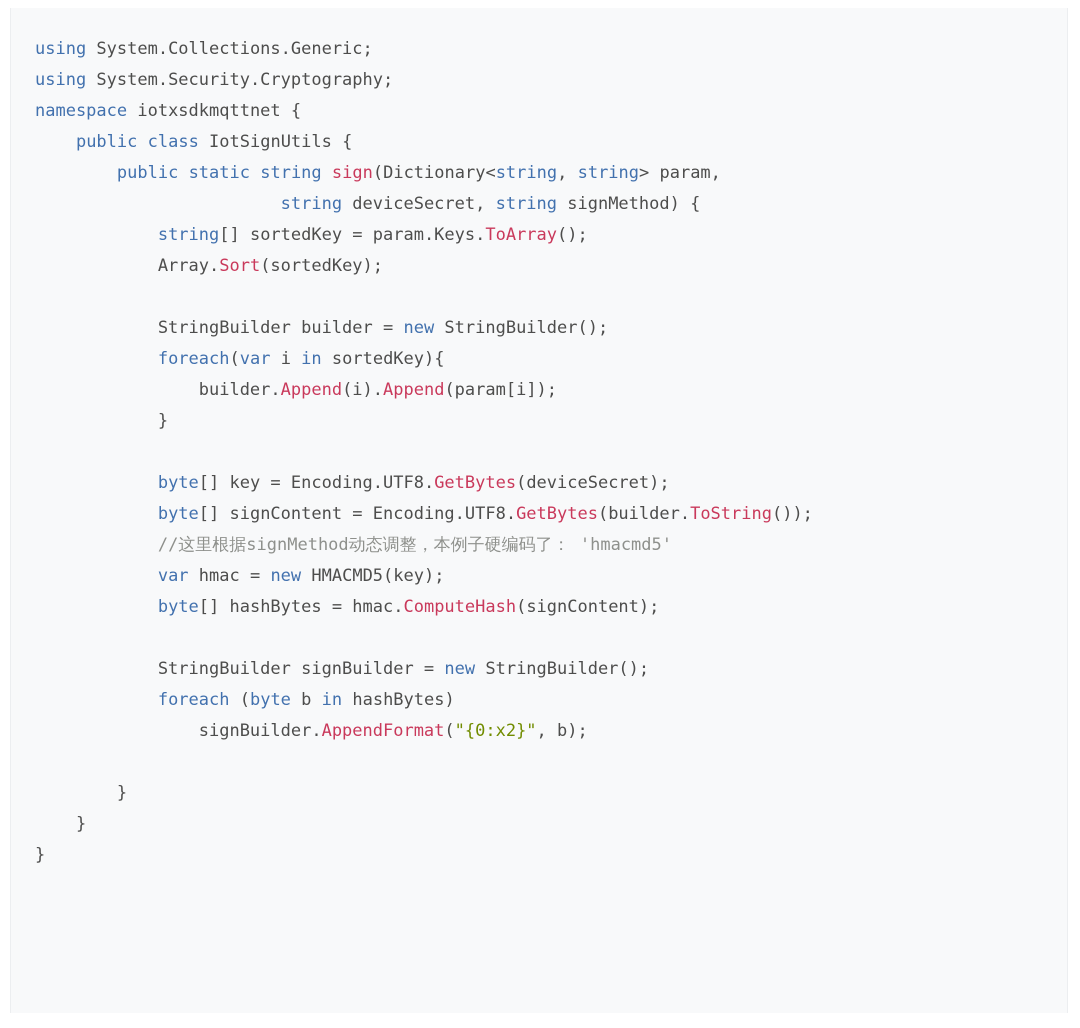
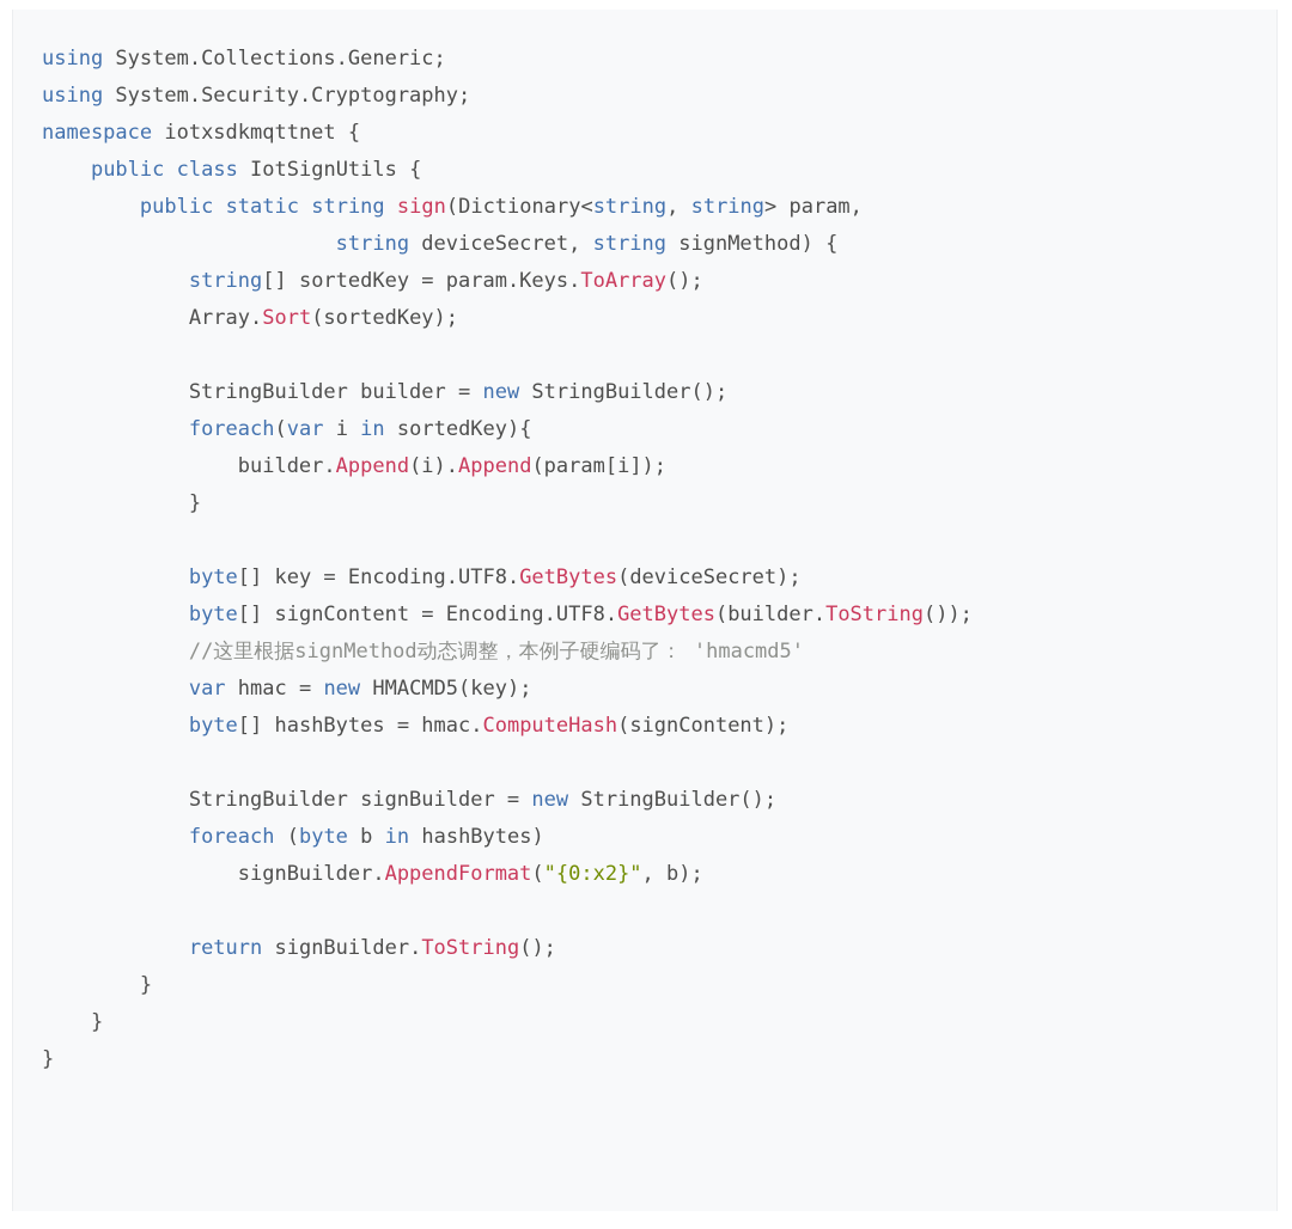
  using System.Collections.Generic;
  using System.Security.Cryptography;
  namespace iotxsdkmqttnet {
  public class IotSignUtils {
  public static string sign(Dictionary<string, string> param,
  string deviceSecret, string signMethod) {
  string[] sortedKey = param.Keys.ToArray();
  Array.Sort(sortedKey);
  StringBuilder builder = new StringBuilder();
  foreach(var i in sortedKey){
  builder.Append(i).Append(param[i]);
  }
  byte[] key = Encoding.UTF8.GetBytes(deviceSecret);
  byte[] signContent = Encoding.UTF8.GetBytes(builder.ToString());
  //这里根据signMethod动态调整，本例子硬编码了： 'hmacmd5'
  var hmac = new HMACMD5(key);
  byte[] hashBytes = hmac.ComputeHash(signContent);
  StringBuilder signBuilder = new StringBuilder();
  foreach (byte b in hashBytes)
  signBuilder.AppendFormat("{0:x2}", b);
+ return signBuilder.ToString();
  }
  }
  }
